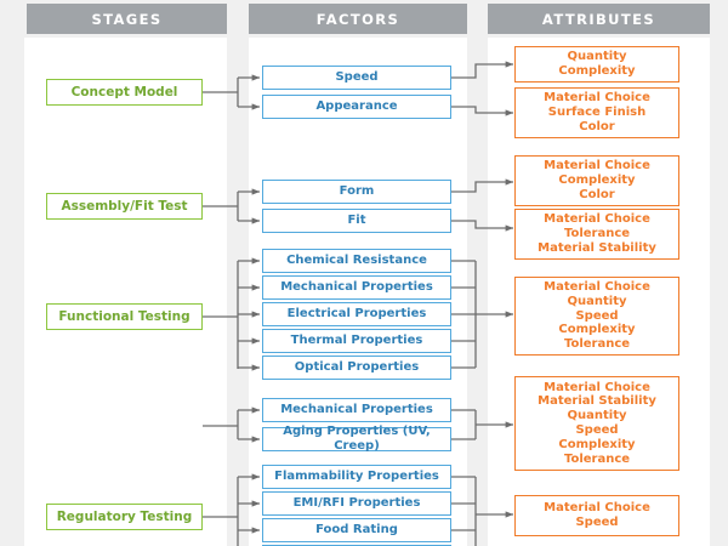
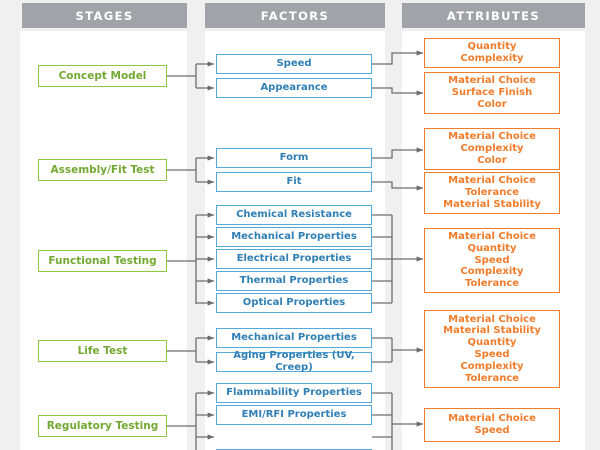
  STAGES
  FACTORS
  ATTRIBUTES
  Concept Model
  Assembly/Fit Test
  Functional Testing
+ Life Test
  Regulatory Testing
  Speed
  Appearance
  Form
  Fit
  Chemical Resistance
  Mechanical Properties
  Electrical Properties
  Thermal Properties
  Optical Properties
  Mechanical Properties
  Aging Properties (UV, Creep)
  Flammability Properties
  EMI/RFI Properties
- Food Rating
  Quantity
  Complexity
  Material Choice
  Surface Finish
  Color
  Material Choice
  Complexity
  Color
  Material Choice
  Tolerance
  Material Stability
  Material Choice
  Quantity
  Speed
  Complexity
  Tolerance
  Material Choice
  Material Stability
  Quantity
  Speed
  Complexity
  Tolerance
  Material Choice
  Speed
